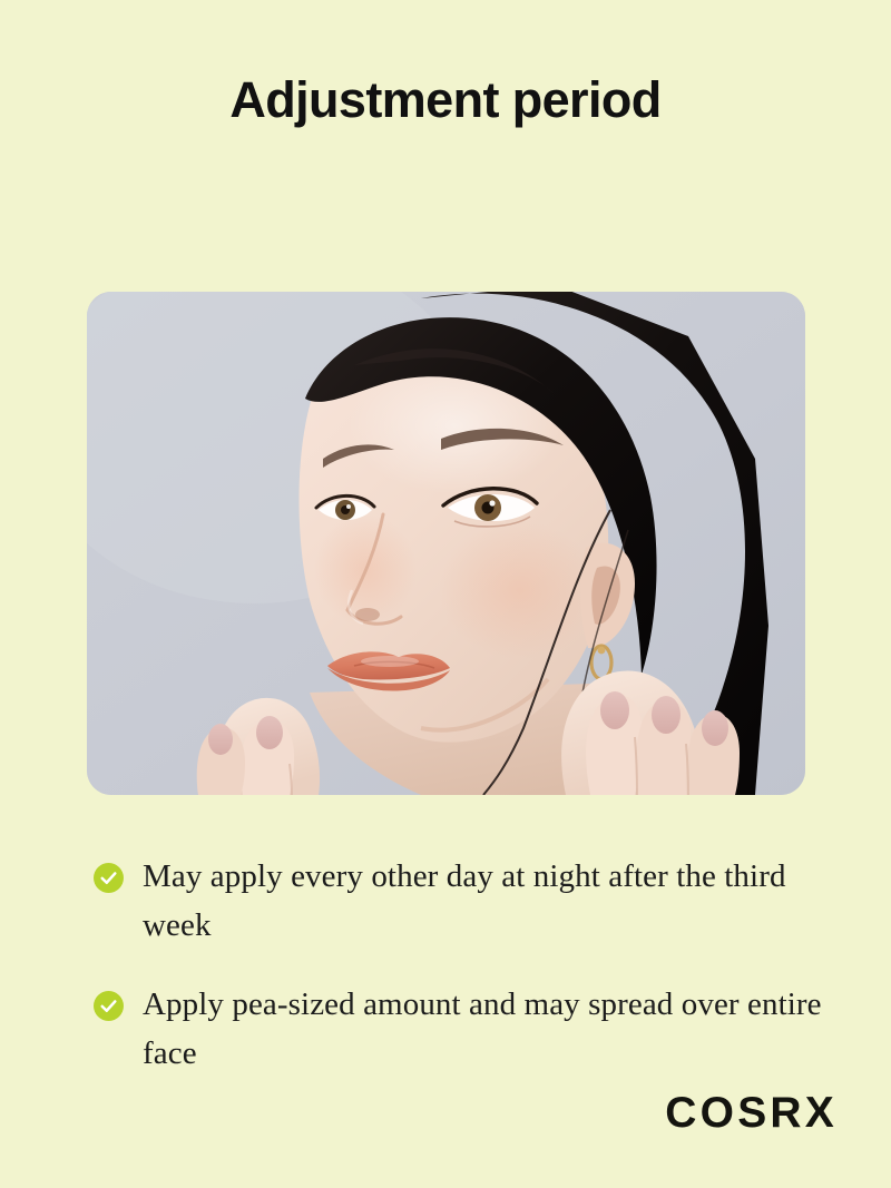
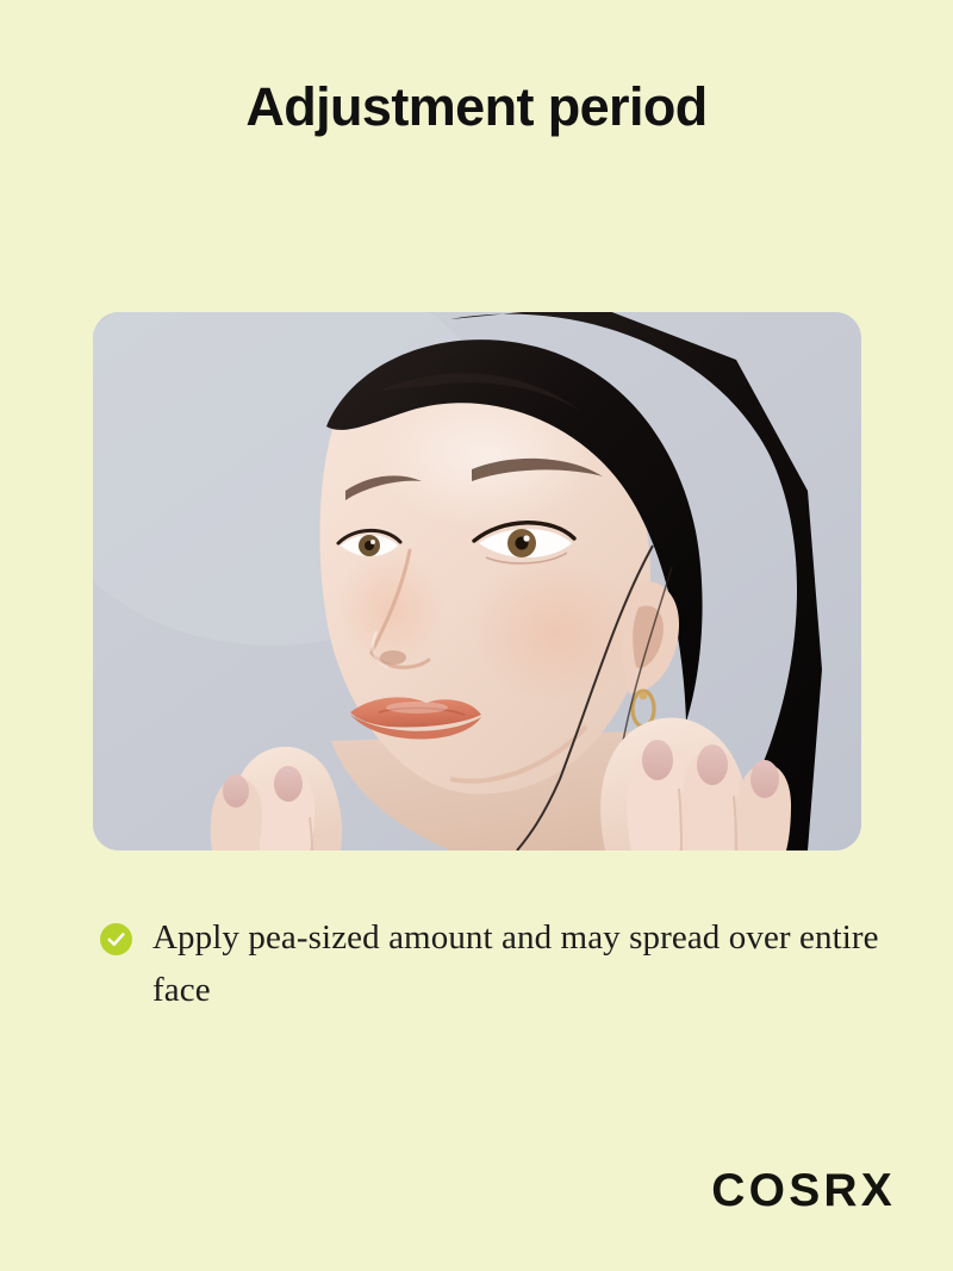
  Adjustment period
- May apply every other day at night after the third week
  Apply pea-sized amount and may spread over entire face
  COSRX
